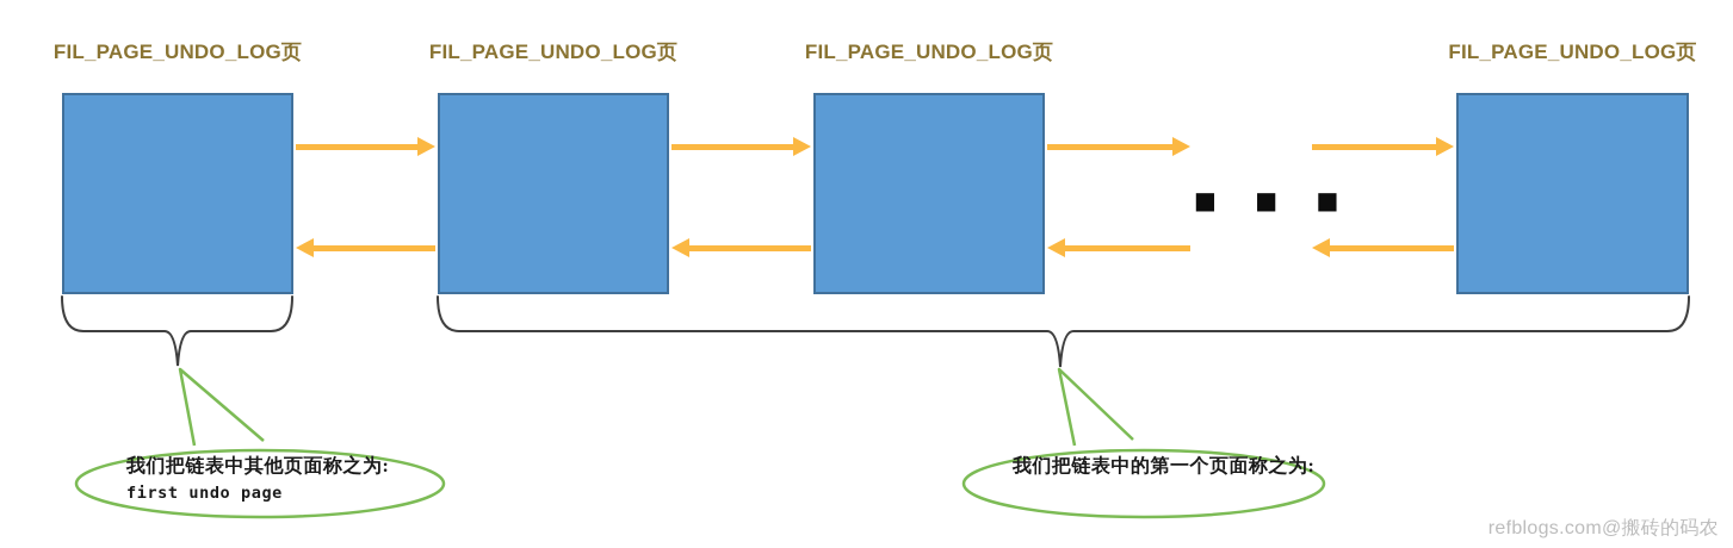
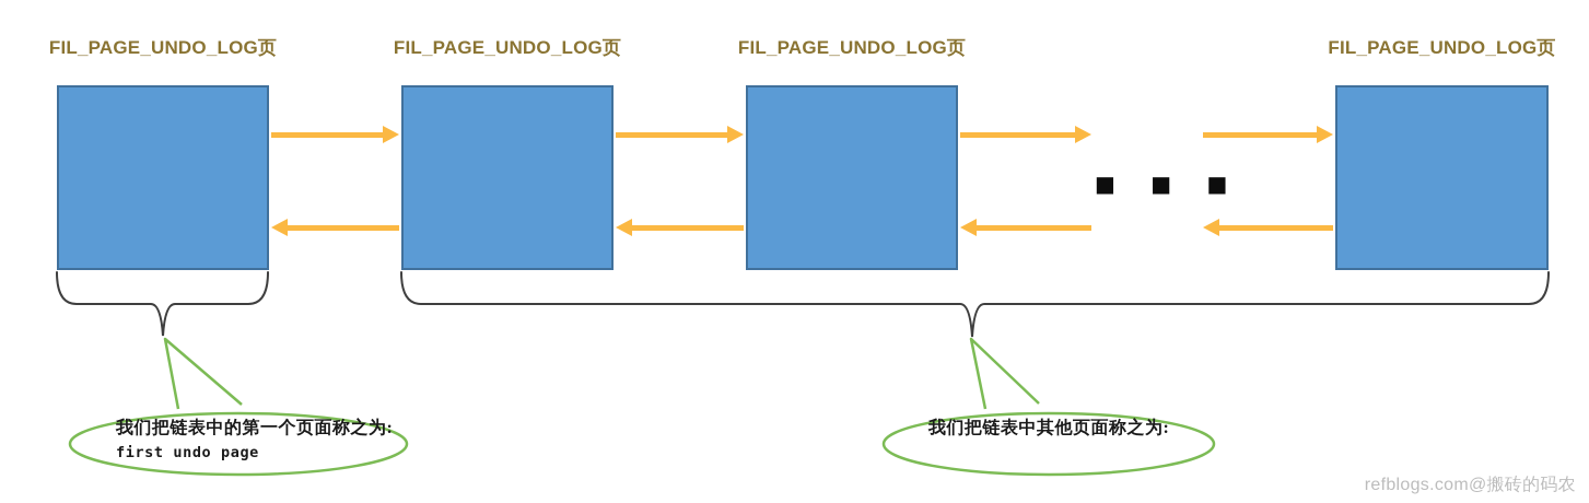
  FIL_PAGE_UNDO_LOG页
  FIL_PAGE_UNDO_LOG页
  FIL_PAGE_UNDO_LOG页
  FIL_PAGE_UNDO_LOG页
- 我们把链表中其他页面称之为:
+ 我们把链表中的第一个页面称之为:
  first undo page
- 我们把链表中的第一个页面称之为:
+ 我们把链表中其他页面称之为:
  refblogs.com@搬砖的码农
